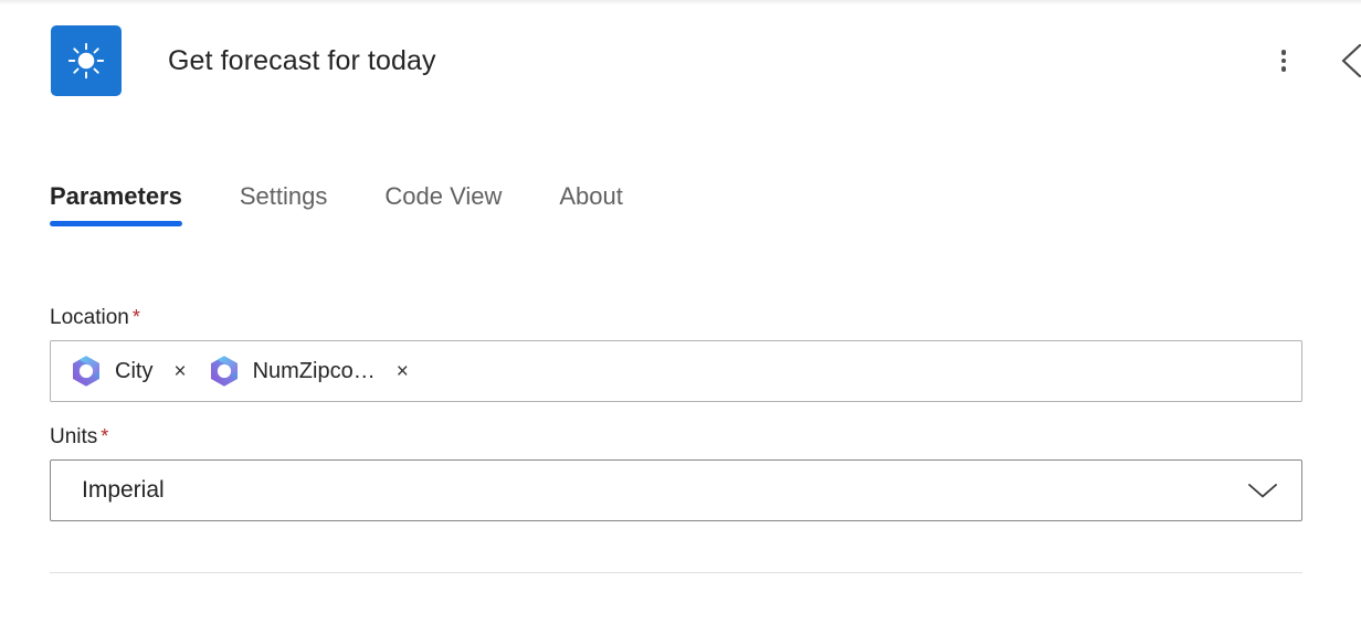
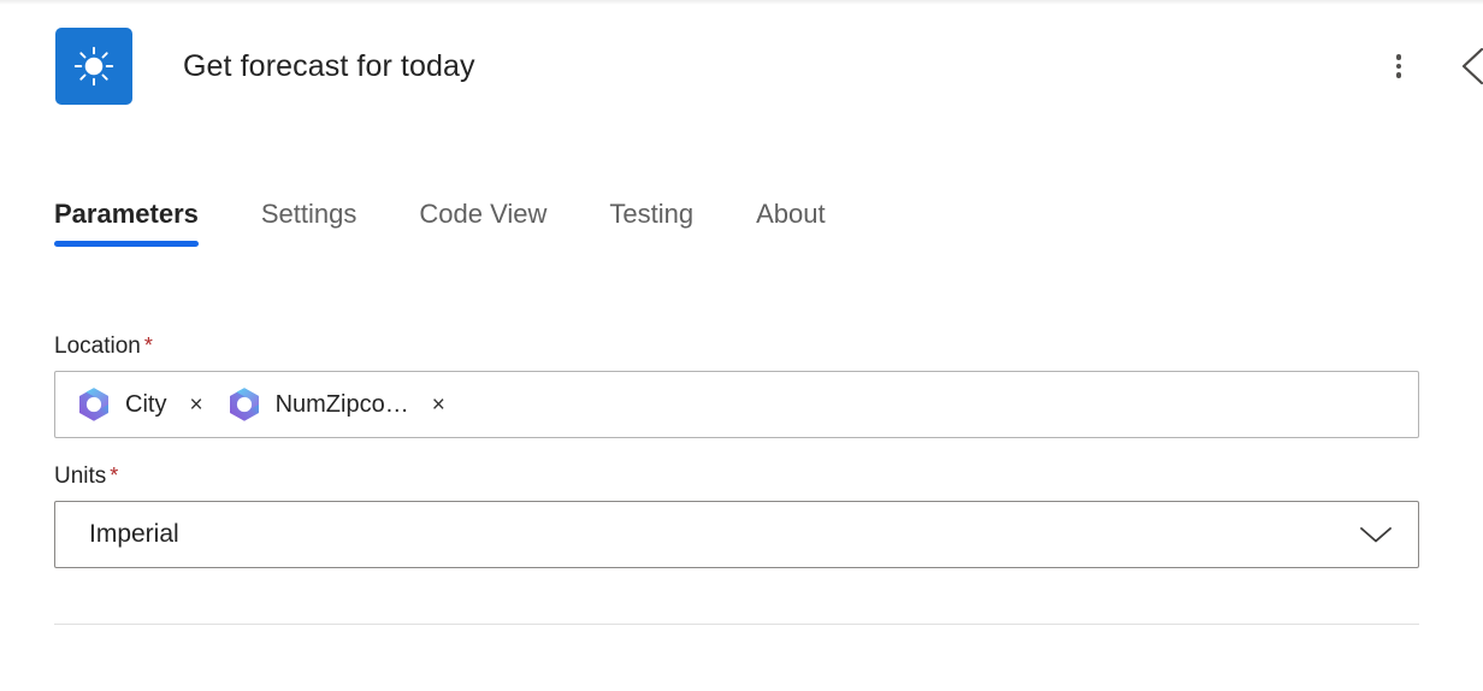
  Get forecast for today
  Parameters
  Settings
  Code View
+ Testing
  About
  Location *
  City
  ×
  NumZipco…
  ×
  Units *
  Imperial
